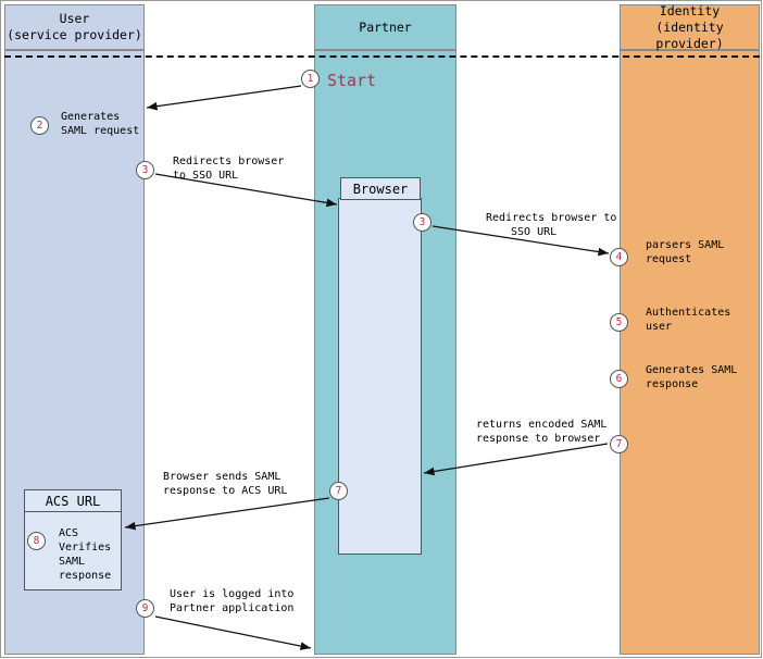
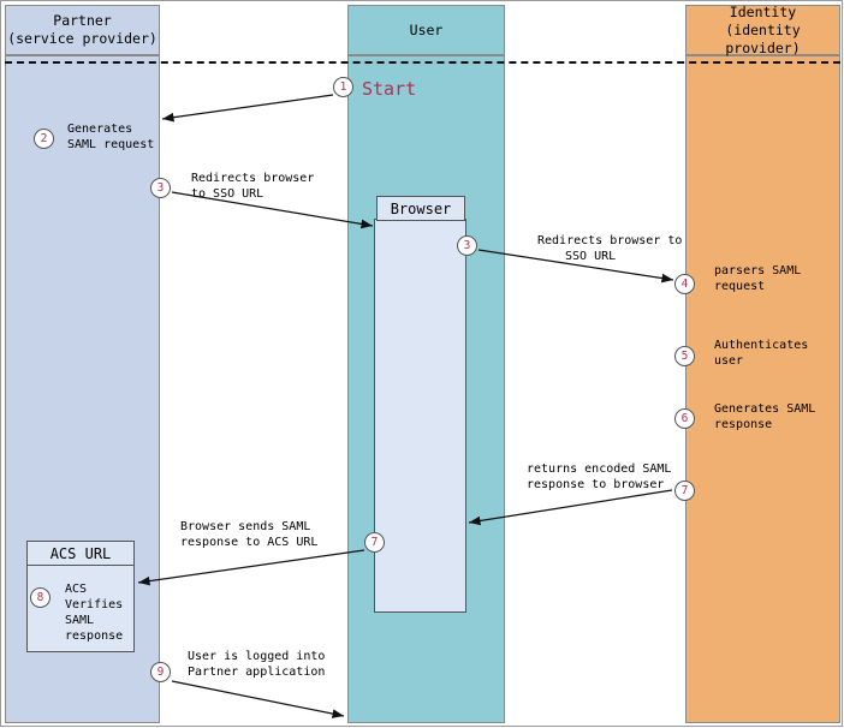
- User
+ Partner
  (service provider)
- Partner
+ User
  Identity
  (identity provider)
  Browser
  ACS URL
  1
  Start
  2
  Generates
  SAML request
  3
  Redirects browser
  to SSO URL
  3
  Redirects browser to
  SSO URL
  4
  parsers SAML
  request
  5
  Authenticates
  user
  6
  Generates SAML
  response
  7
  returns encoded SAML
  response to browser
  7
  Browser sends SAML
  response to ACS URL
  8
  ACS
  Verifies
  SAML
  response
  9
  User is logged into
  Partner application
